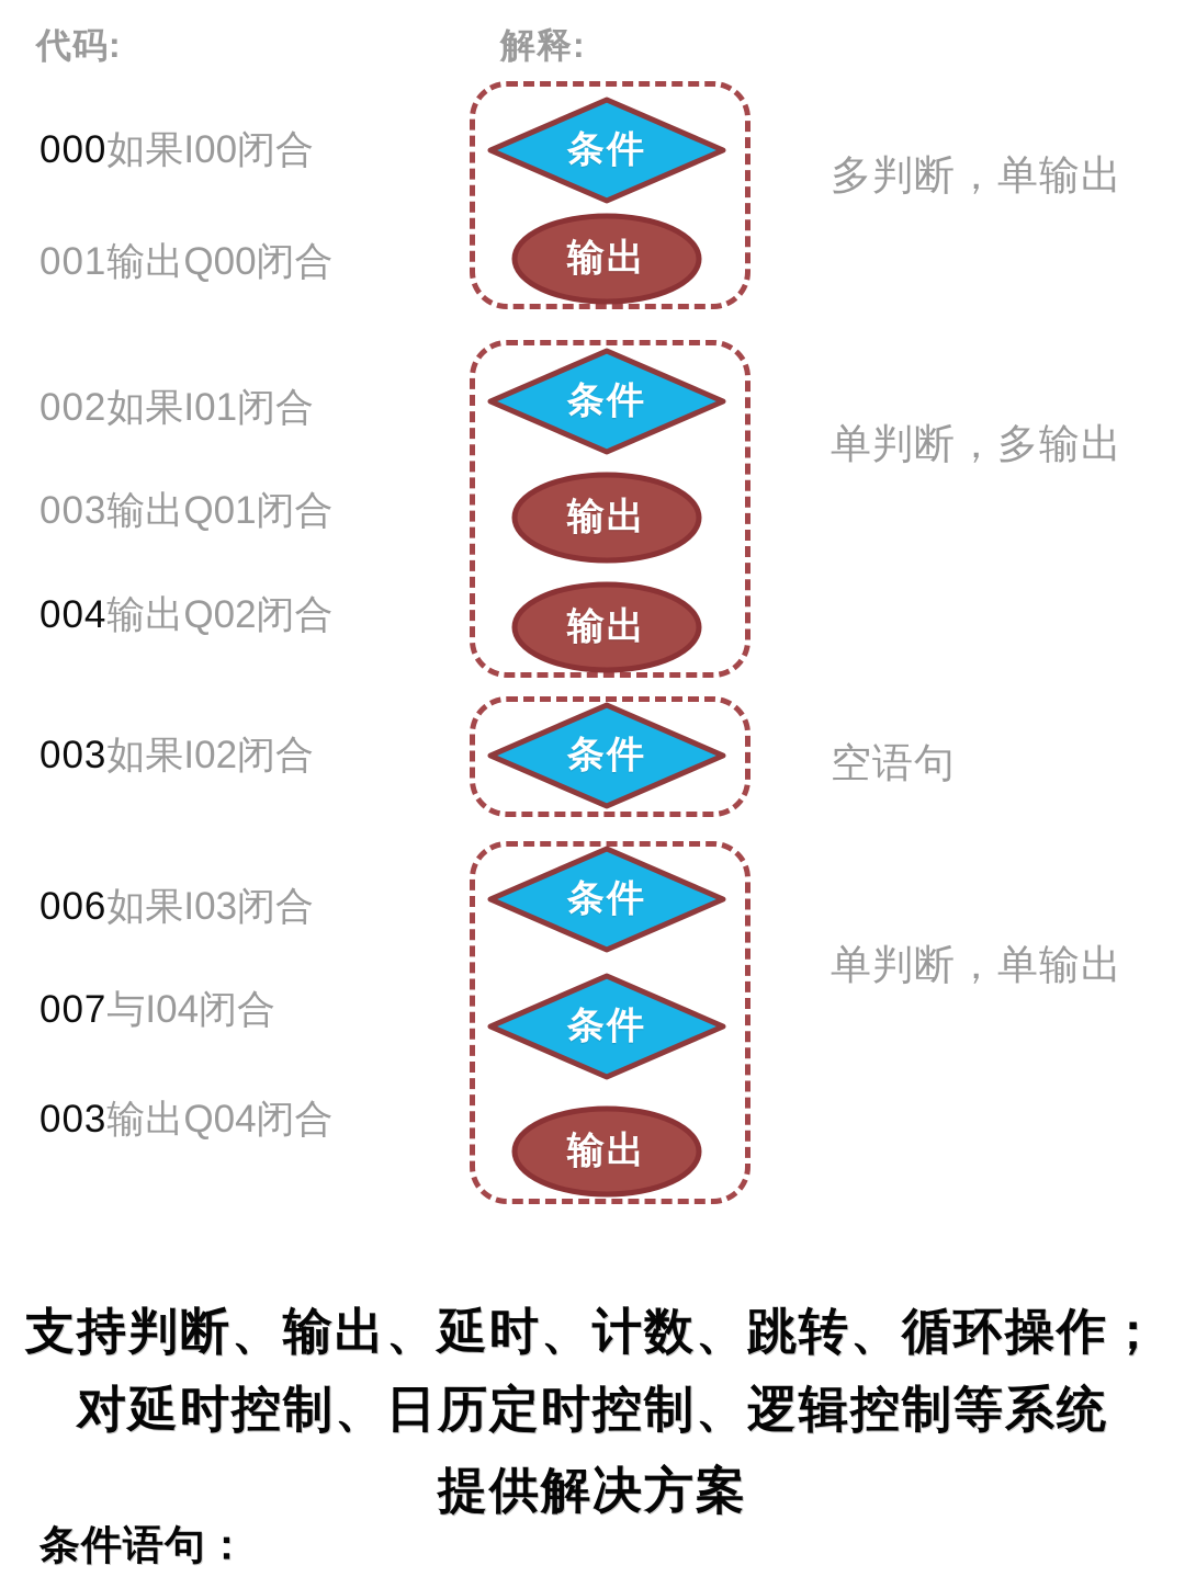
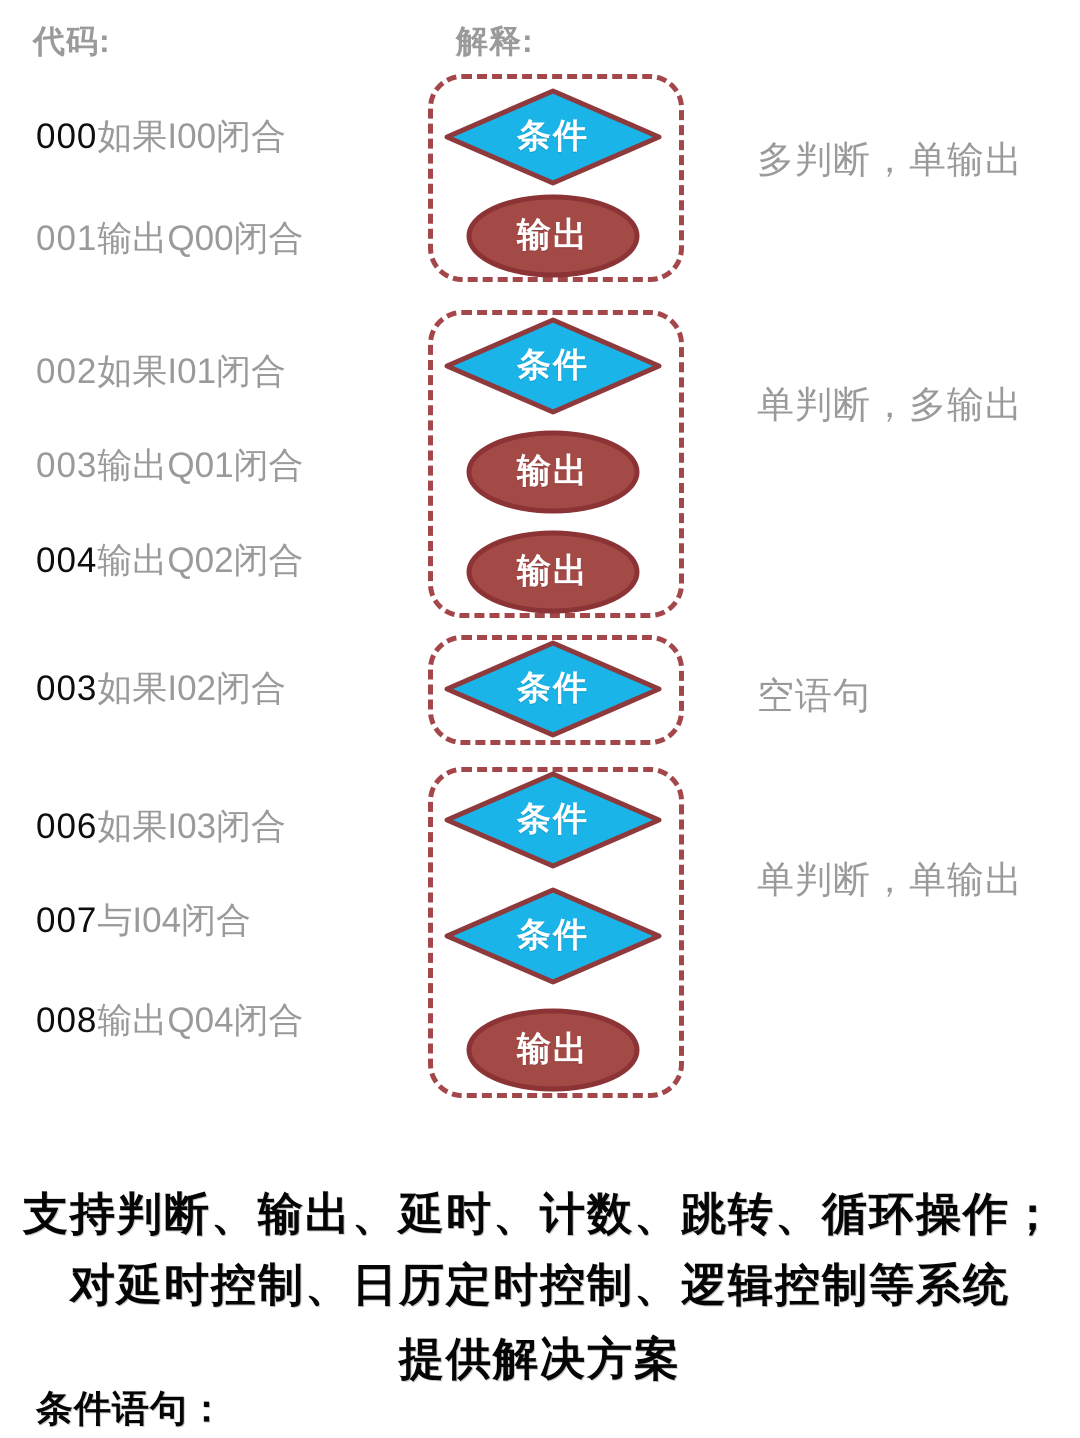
  代码:
  解释:
  000如果I00闭合
  001输出Q00闭合
  002如果I01闭合
  003输出Q01闭合
  004输出Q02闭合
  003如果I02闭合
  006如果I03闭合
  007与I04闭合
- 003输出Q04闭合
+ 008输出Q04闭合
  条件
  输出
  条件
  输出
  输出
  条件
  条件
  条件
  输出
  多判断，单输出
  单判断，多输出
  空语句
  单判断，单输出
  支持判断、输出、延时、计数、跳转、循环操作；
  对延时控制、日历定时控制、逻辑控制等系统
  提供解决方案
  条件语句：
